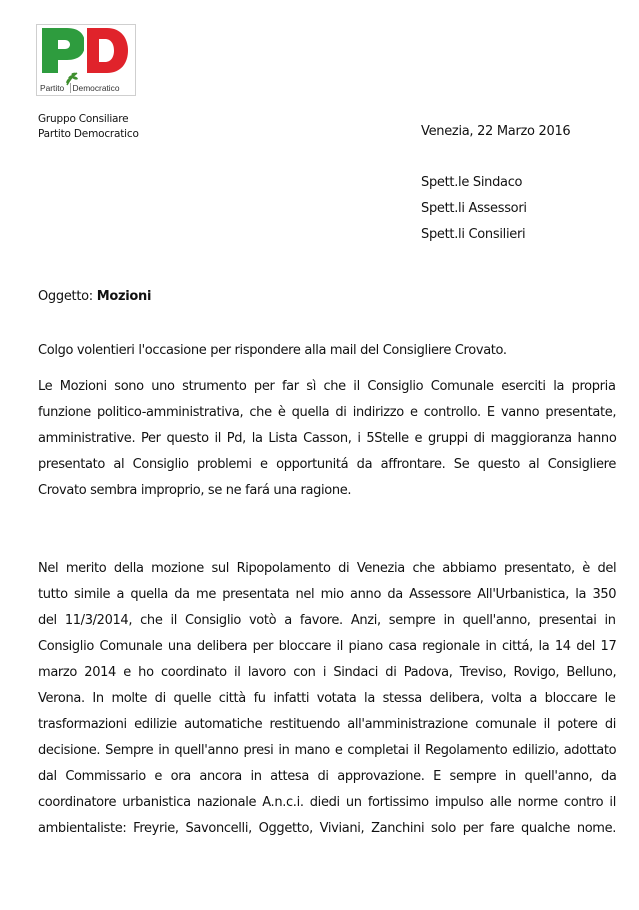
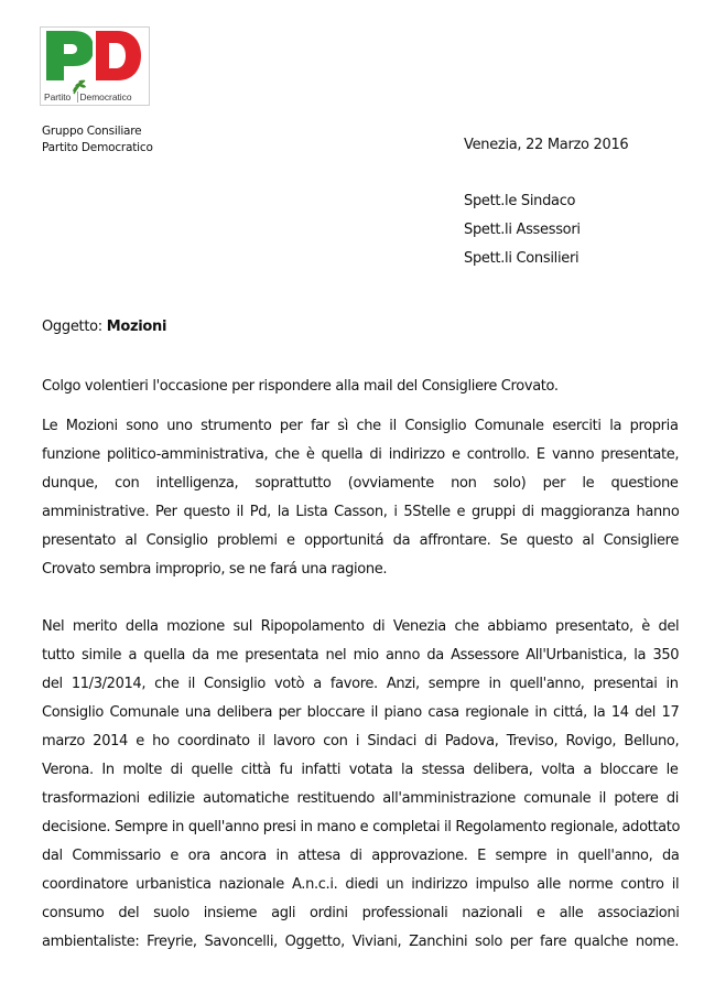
  Partito
  Democratico
  Gruppo Consiliare
  Partito Democratico
  Venezia, 22 Marzo 2016
  Spett.le Sindaco
  Spett.li Assessori
  Spett.li Consilieri
  Oggetto: Mozioni
  Colgo volentieri l'occasione per rispondere alla mail del Consigliere Crovato.
  Le Mozioni sono uno strumento per far sì che il Consiglio Comunale eserciti la propria
  funzione politico-amministrativa, che è quella di indirizzo e controllo. E vanno presentate,
+ dunque, con intelligenza, soprattutto (ovviamente non solo) per le questione
  amministrative. Per questo il Pd, la Lista Casson, i 5Stelle e gruppi di maggioranza hanno
  presentato al Consiglio problemi e opportunitá da affrontare. Se questo al Consigliere
  Crovato sembra improprio, se ne fará una ragione.
  Nel merito della mozione sul Ripopolamento di Venezia che abbiamo presentato, è del
  tutto simile a quella da me presentata nel mio anno da Assessore All'Urbanistica, la 350
  del 11/3/2014, che il Consiglio votò a favore. Anzi, sempre in quell'anno, presentai in
  Consiglio Comunale una delibera per bloccare il piano casa regionale in cittá, la 14 del 17
  marzo 2014 e ho coordinato il lavoro con i Sindaci di Padova, Treviso, Rovigo, Belluno,
  Verona. In molte di quelle città fu infatti votata la stessa delibera, volta a bloccare le
  trasformazioni edilizie automatiche restituendo all'amministrazione comunale il potere di
- decisione. Sempre in quell'anno presi in mano e completai il Regolamento edilizio, adottato
+ decisione. Sempre in quell'anno presi in mano e completai il Regolamento regionale, adottato
  dal Commissario e ora ancora in attesa di approvazione. E sempre in quell'anno, da
- coordinatore urbanistica nazionale A.n.c.i. diedi un fortissimo impulso alle norme contro il
+ coordinatore urbanistica nazionale A.n.c.i. diedi un indirizzo impulso alle norme contro il
+ consumo del suolo insieme agli ordini professionali nazionali e alle associazioni
  ambientaliste: Freyrie, Savoncelli, Oggetto, Viviani, Zanchini solo per fare qualche nome.
